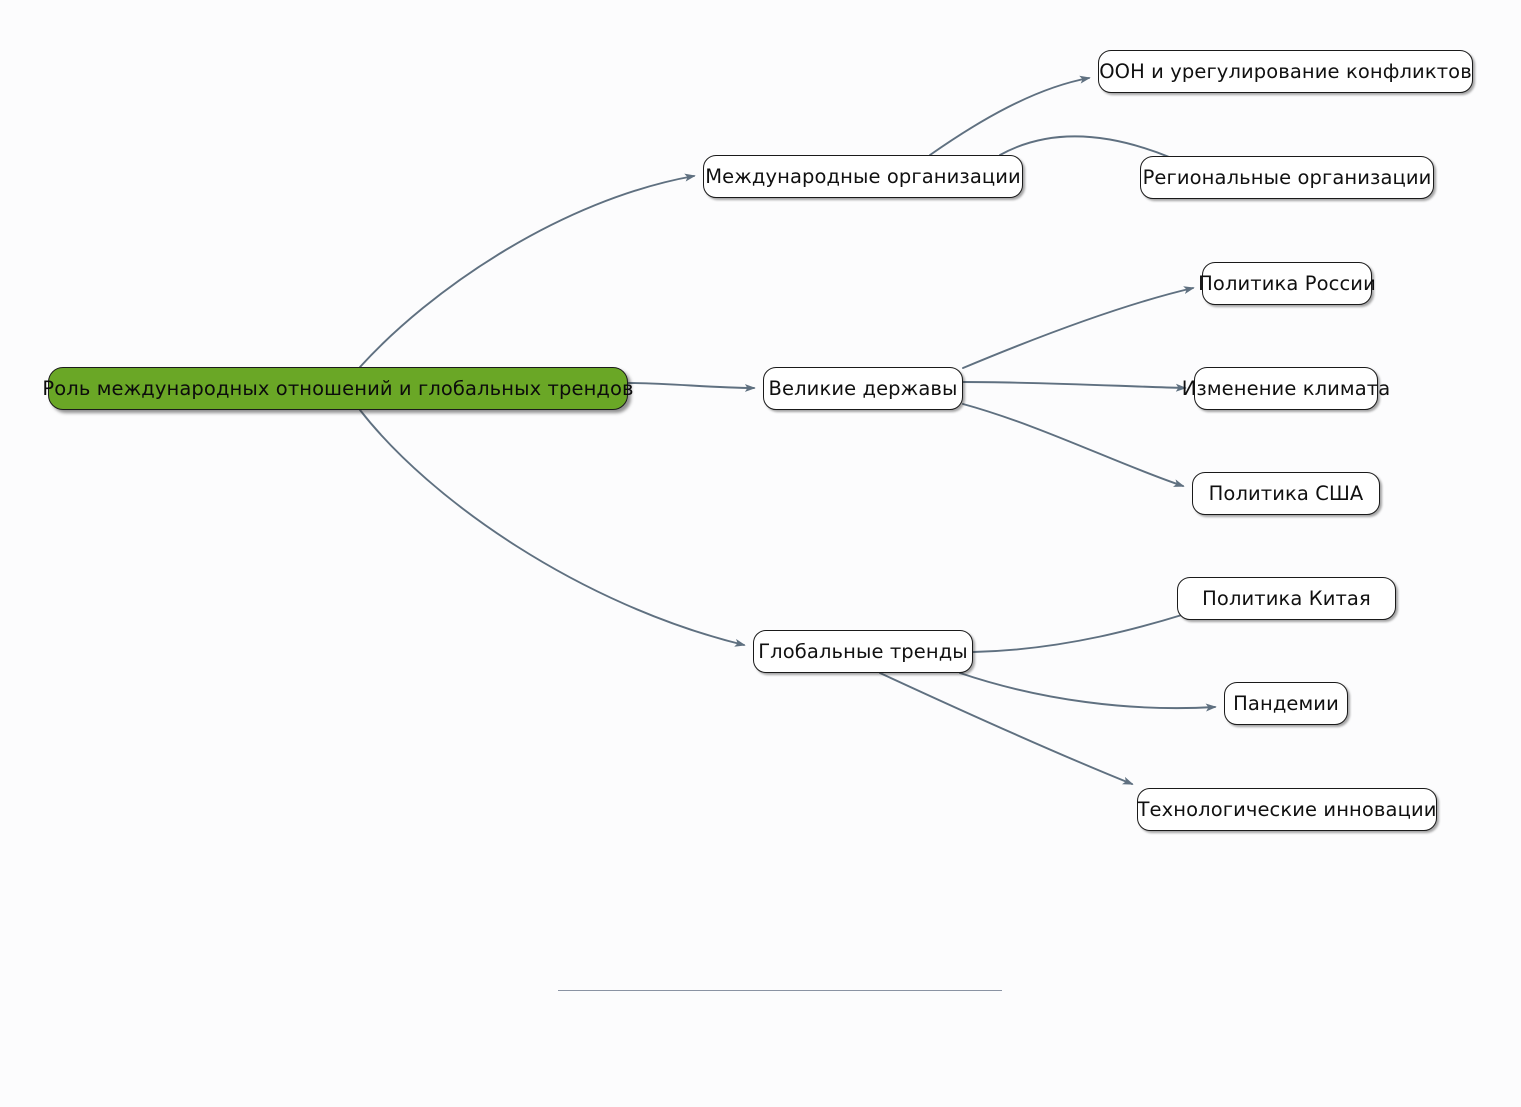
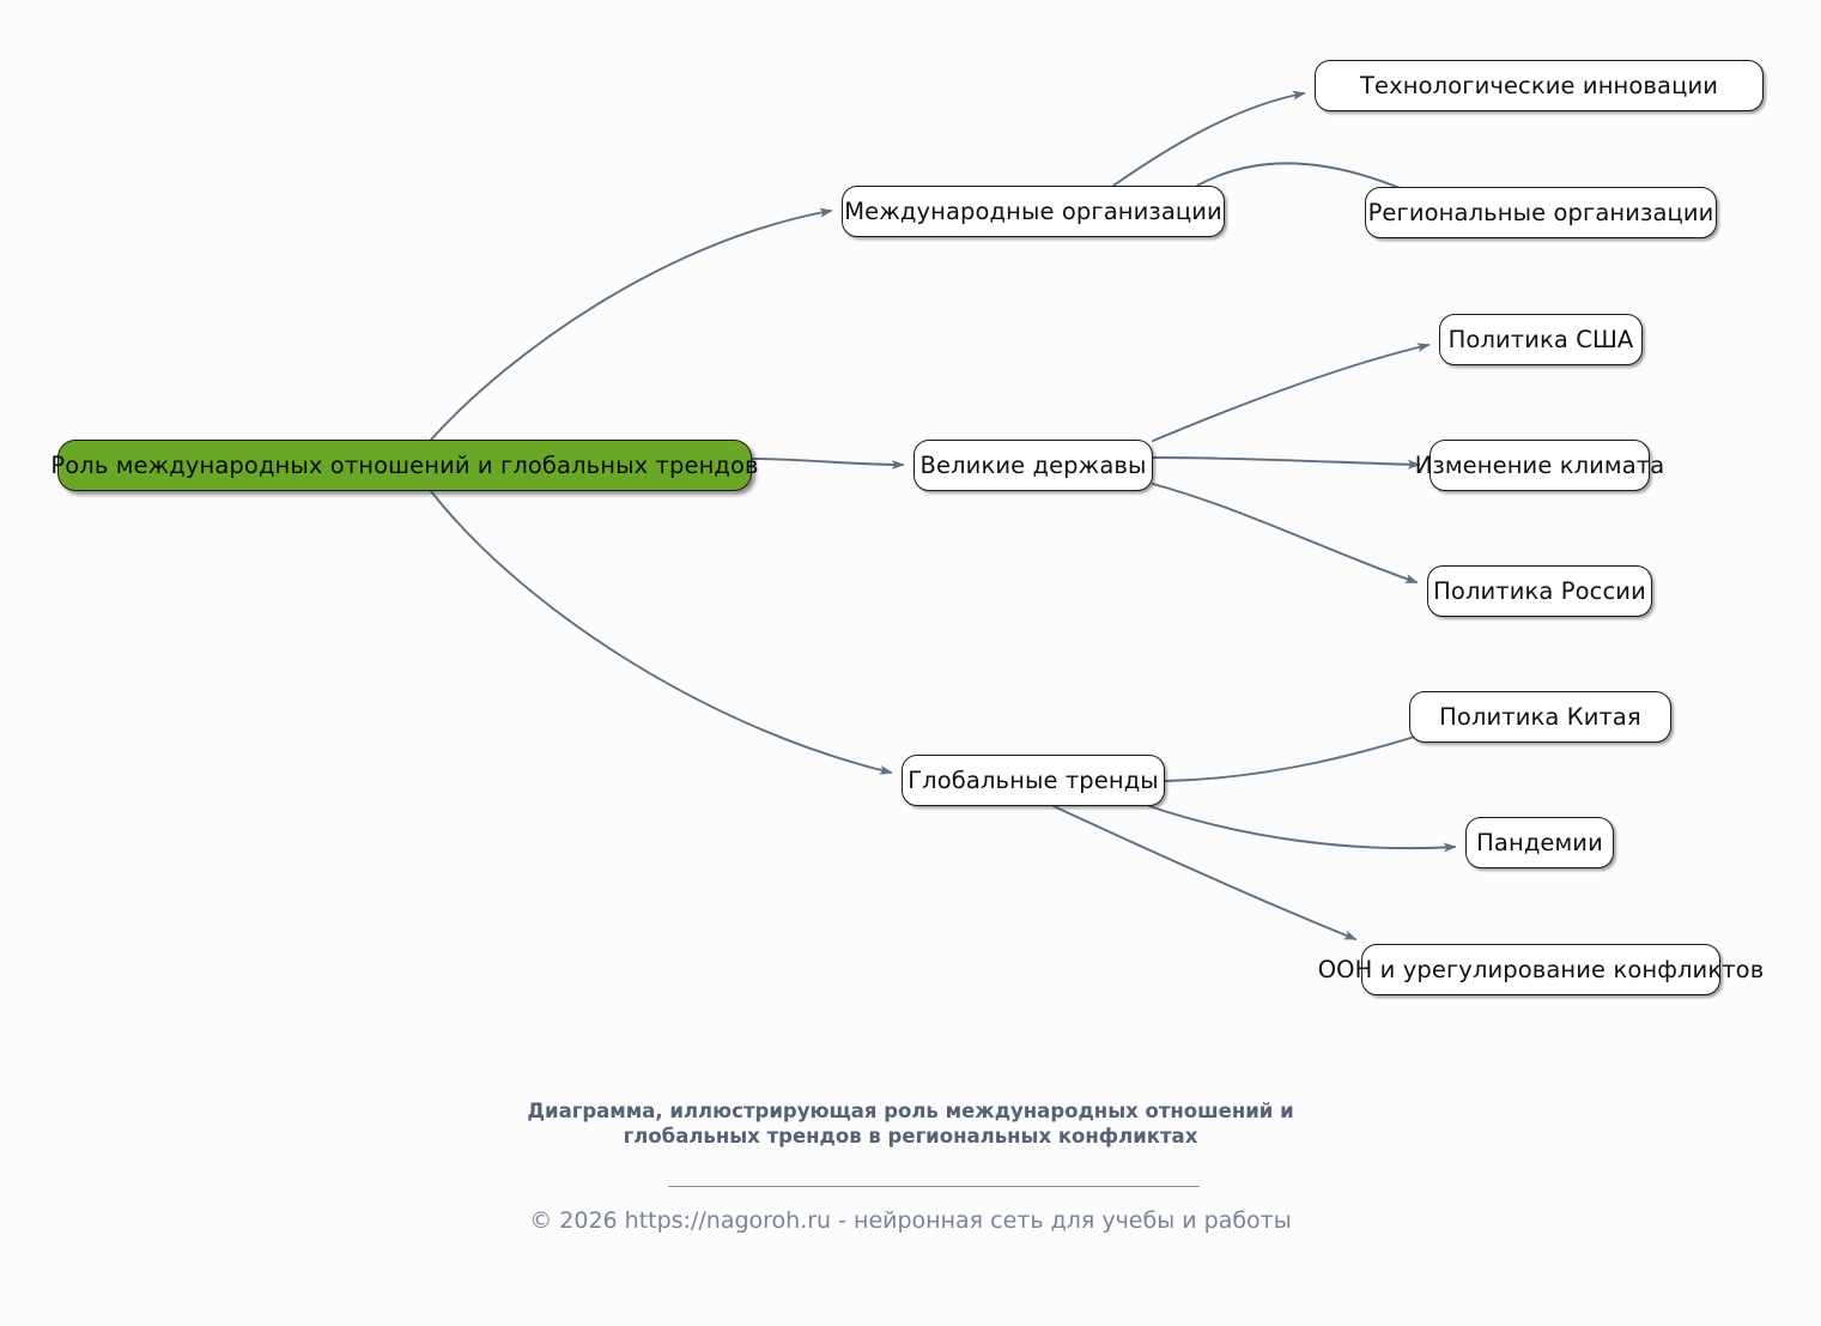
  Роль международных отношений и глобальных трендов
  Международные организации
- ООН и урегулирование конфликтов
+ Технологические инновации
  Региональные организации
  Великие державы
- Политика России
+ Политика США
  Изменение климата
- Политика США
+ Политика России
  Глобальные тренды
  Политика Китая
  Пандемии
- Технологические инновации
+ ООН и урегулирование конфликтов
+ Диаграмма, иллюстрирующая роль международных отношений и глобальных трендов в региональных конфликтах
+ © 2026 https://nagoroh.ru - нейронная сеть для учебы и работы
